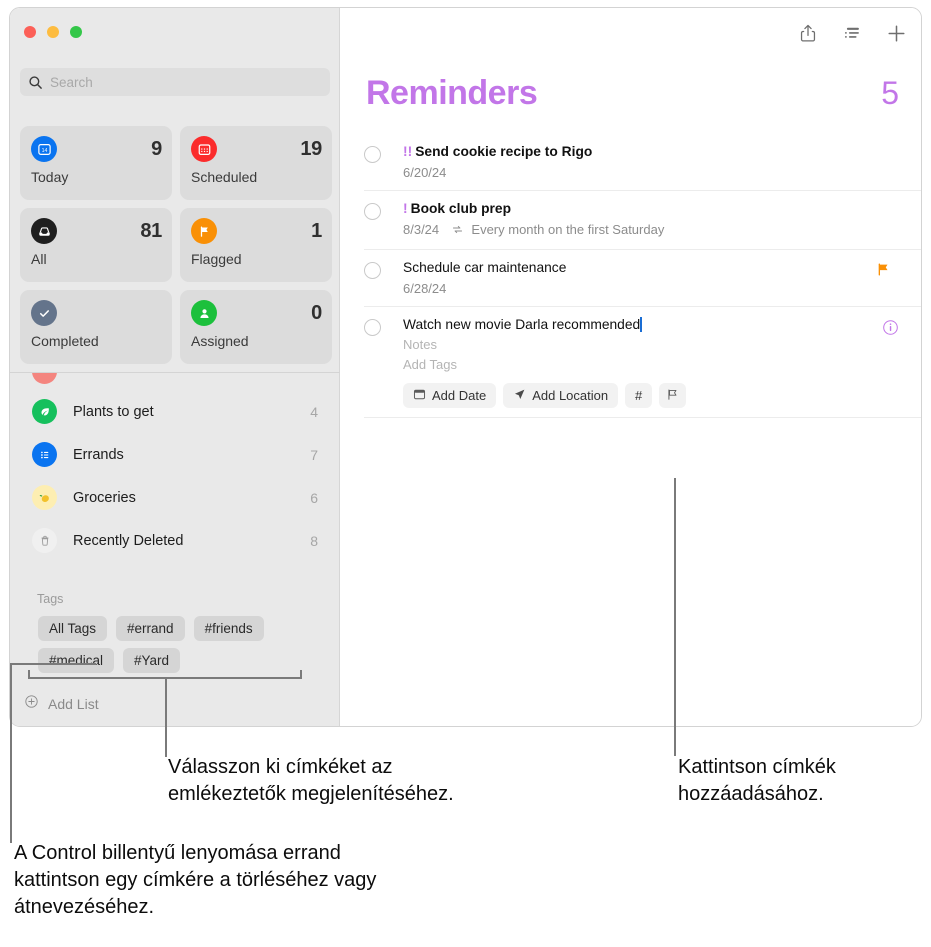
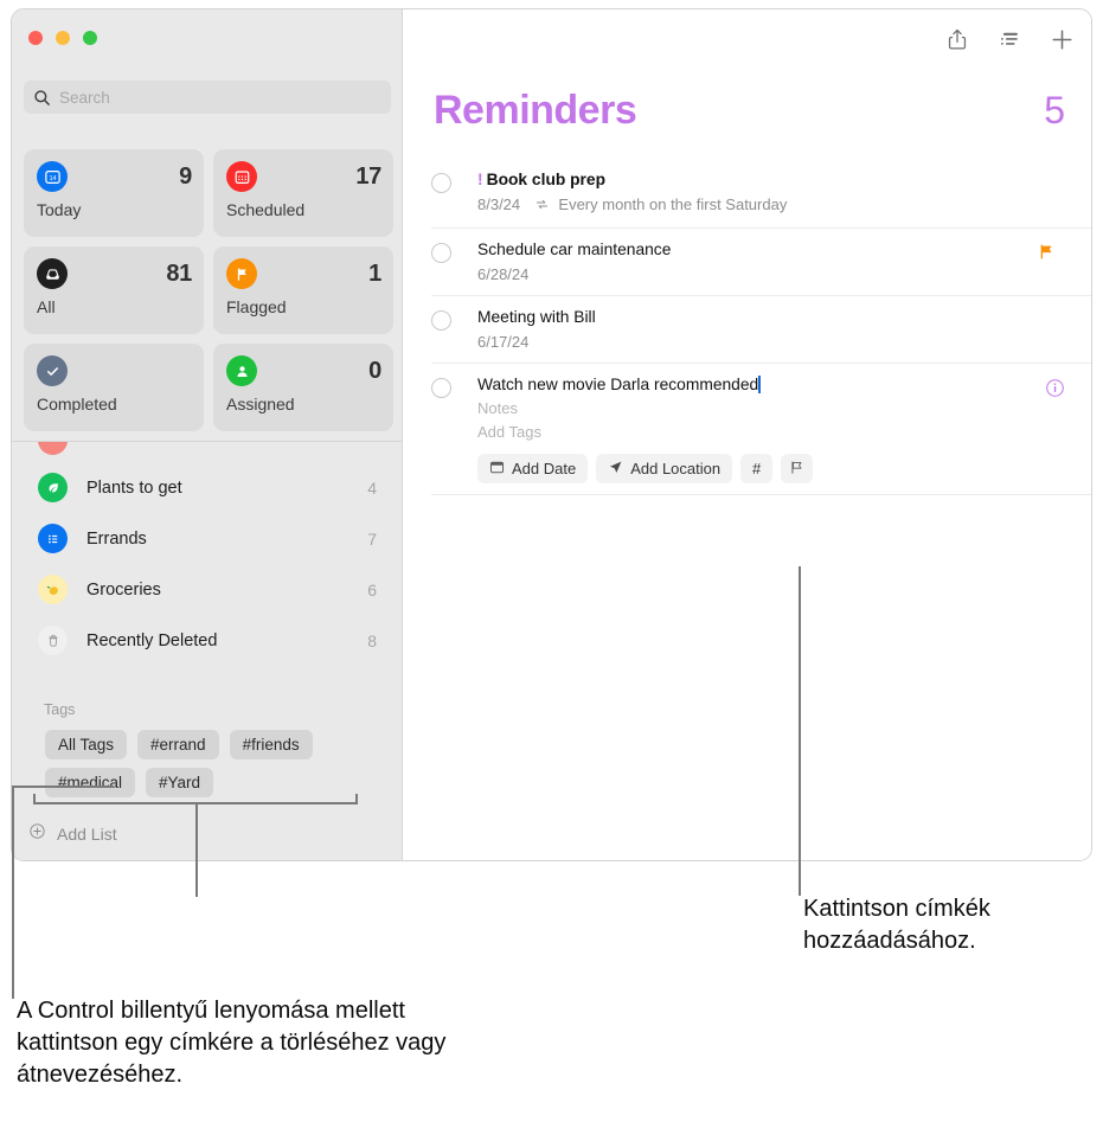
  Search
  9
  Today
- 19
+ 17
  Scheduled
  81
  All
  1
  Flagged
  Completed
  0
  Assigned
  Plants to get
  4
  Errands
  7
  Groceries
  6
  Recently Deleted
  8
  Tags
  All Tags
  #errand
  #friends
  #medical
  #Yard
  Add List
  Reminders
  5
- !! Send cookie recipe to Rigo
- 6/20/24
  ! Book club prep
  8/3/24 Every month on the first Saturday
  Schedule car maintenance
  6/28/24
+ Meeting with Bill
+ 6/17/24
  Watch new movie Darla recommended
  Notes
  Add Tags
  Add Date
  Add Location
  #
- Válasszon ki címkéket az emlékeztetők megjelenítéséhez.
  Kattintson címkék hozzáadásához.
- A Control billentyű lenyomása errand kattintson egy címkére a törléséhez vagy átnevezéséhez.
+ A Control billentyű lenyomása mellett kattintson egy címkére a törléséhez vagy átnevezéséhez.
